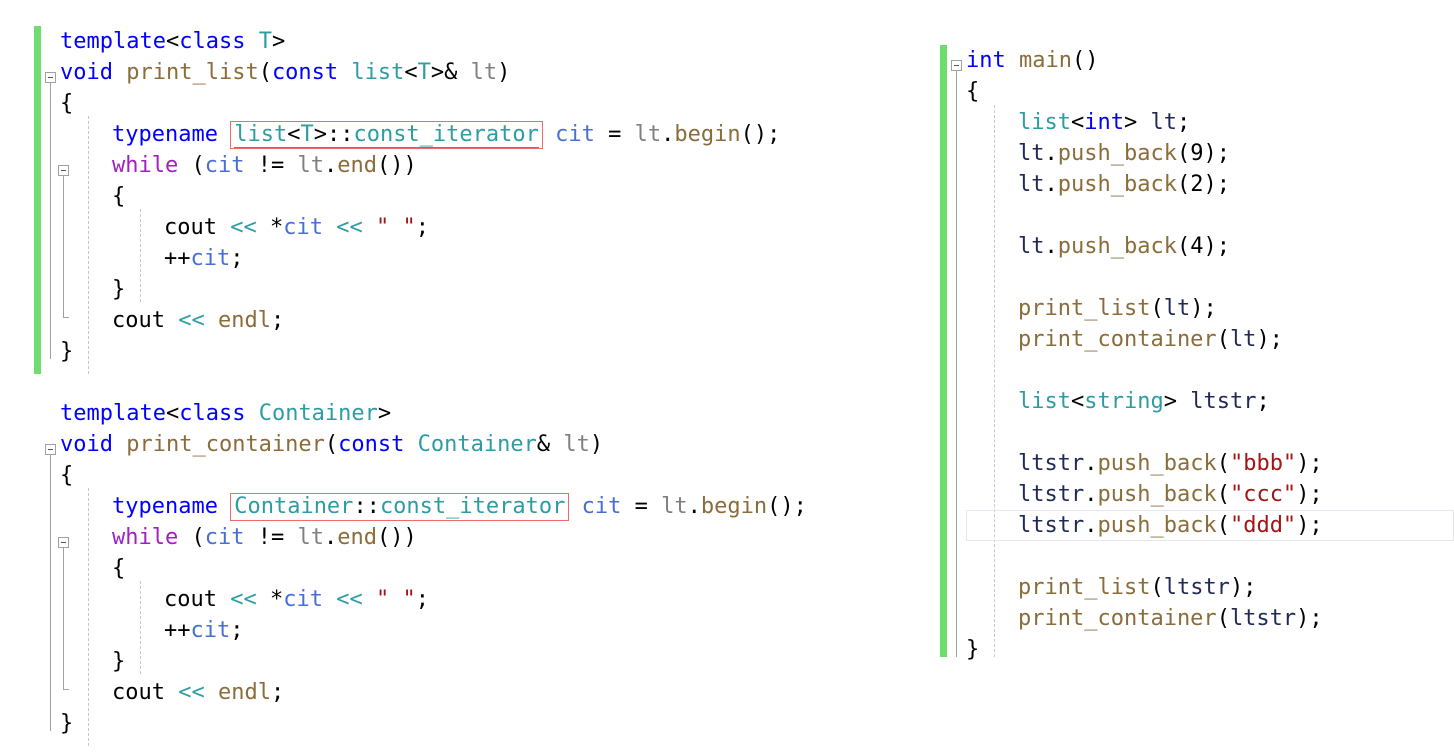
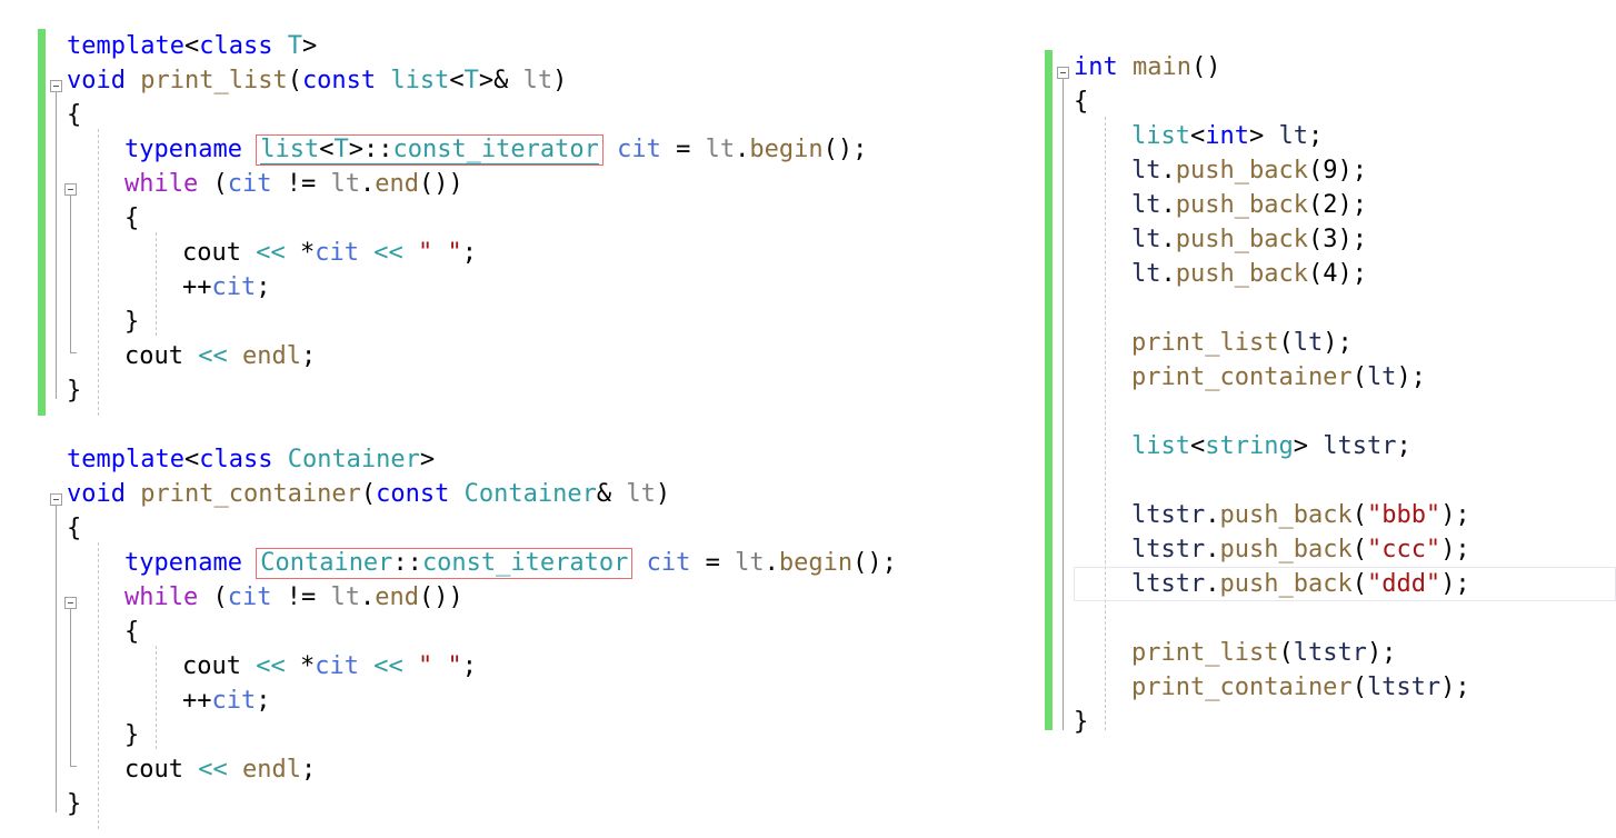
  template<class T>
  void print_list(const list<T>& lt)
  {
  typename list<T>::const_iterator cit = lt.begin();
  while (cit != lt.end())
  {
  cout << *cit << " ";
  ++cit;
  }
  cout << endl;
  }
  template<class Container>
  void print_container(const Container& lt)
  {
  typename Container::const_iterator cit = lt.begin();
  while (cit != lt.end())
  {
  cout << *cit << " ";
  ++cit;
  }
  cout << endl;
  }
  int main()
  {
  list<int> lt;
  lt.push_back(9);
  lt.push_back(2);
+ lt.push_back(3);
  lt.push_back(4);
  print_list(lt);
  print_container(lt);
  list<string> ltstr;
  ltstr.push_back("bbb");
  ltstr.push_back("ccc");
  ltstr.push_back("ddd");
  print_list(ltstr);
  print_container(ltstr);
  }
